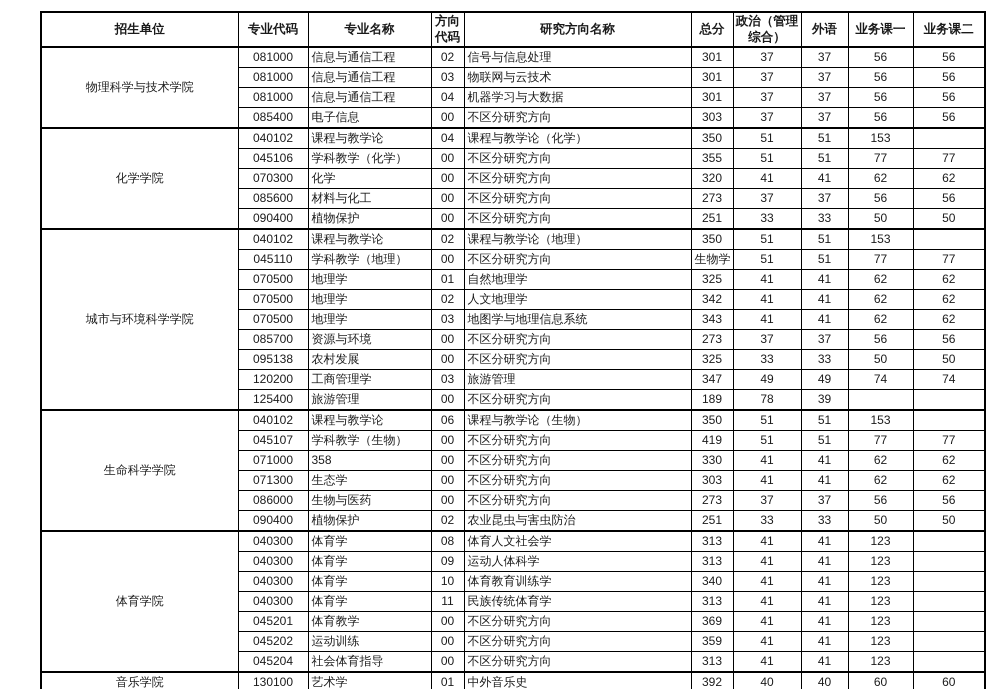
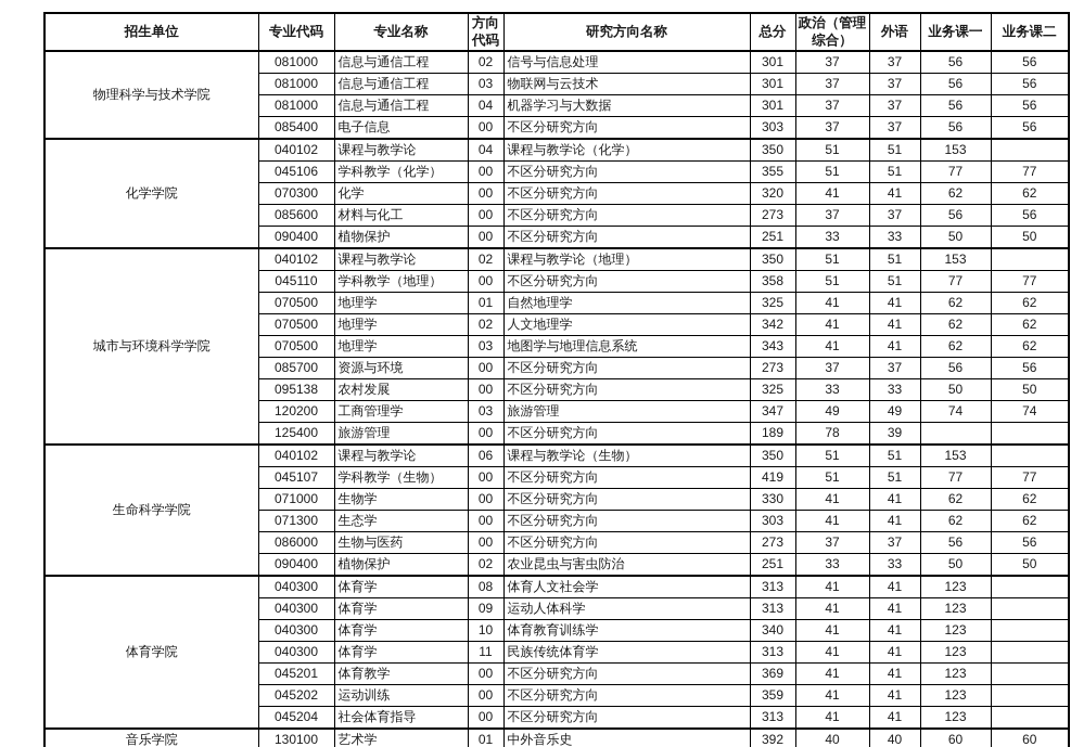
  招生单位	专业代码	专业名称	方向代码	研究方向名称	总分	政治（管理综合）	外语	业务课一	业务课二
  物理科学与技术学院	081000	信息与通信工程	02	信号与信息处理	301	37	37	56	56
  081000	信息与通信工程	03	物联网与云技术	301	37	37	56	56
  081000	信息与通信工程	04	机器学习与大数据	301	37	37	56	56
  085400	电子信息	00	不区分研究方向	303	37	37	56	56
  化学学院	040102	课程与教学论	04	课程与教学论（化学）	350	51	51	153
  045106	学科教学（化学）	00	不区分研究方向	355	51	51	77	77
  070300	化学	00	不区分研究方向	320	41	41	62	62
  085600	材料与化工	00	不区分研究方向	273	37	37	56	56
  090400	植物保护	00	不区分研究方向	251	33	33	50	50
  城市与环境科学学院	040102	课程与教学论	02	课程与教学论（地理）	350	51	51	153
- 045110	学科教学（地理）	00	不区分研究方向	生物学	51	51	77	77
+ 045110	学科教学（地理）	00	不区分研究方向	358	51	51	77	77
  070500	地理学	01	自然地理学	325	41	41	62	62
  070500	地理学	02	人文地理学	342	41	41	62	62
  070500	地理学	03	地图学与地理信息系统	343	41	41	62	62
  085700	资源与环境	00	不区分研究方向	273	37	37	56	56
  095138	农村发展	00	不区分研究方向	325	33	33	50	50
  120200	工商管理学	03	旅游管理	347	49	49	74	74
  125400	旅游管理	00	不区分研究方向	189	78	39
  生命科学学院	040102	课程与教学论	06	课程与教学论（生物）	350	51	51	153
  045107	学科教学（生物）	00	不区分研究方向	419	51	51	77	77
- 071000	358	00	不区分研究方向	330	41	41	62	62
+ 071000	生物学	00	不区分研究方向	330	41	41	62	62
  071300	生态学	00	不区分研究方向	303	41	41	62	62
  086000	生物与医药	00	不区分研究方向	273	37	37	56	56
  090400	植物保护	02	农业昆虫与害虫防治	251	33	33	50	50
  体育学院	040300	体育学	08	体育人文社会学	313	41	41	123
  040300	体育学	09	运动人体科学	313	41	41	123
  040300	体育学	10	体育教育训练学	340	41	41	123
  040300	体育学	11	民族传统体育学	313	41	41	123
  045201	体育教学	00	不区分研究方向	369	41	41	123
  045202	运动训练	00	不区分研究方向	359	41	41	123
  045204	社会体育指导	00	不区分研究方向	313	41	41	123
  音乐学院	130100	艺术学	01	中外音乐史	392	40	40	60	60
